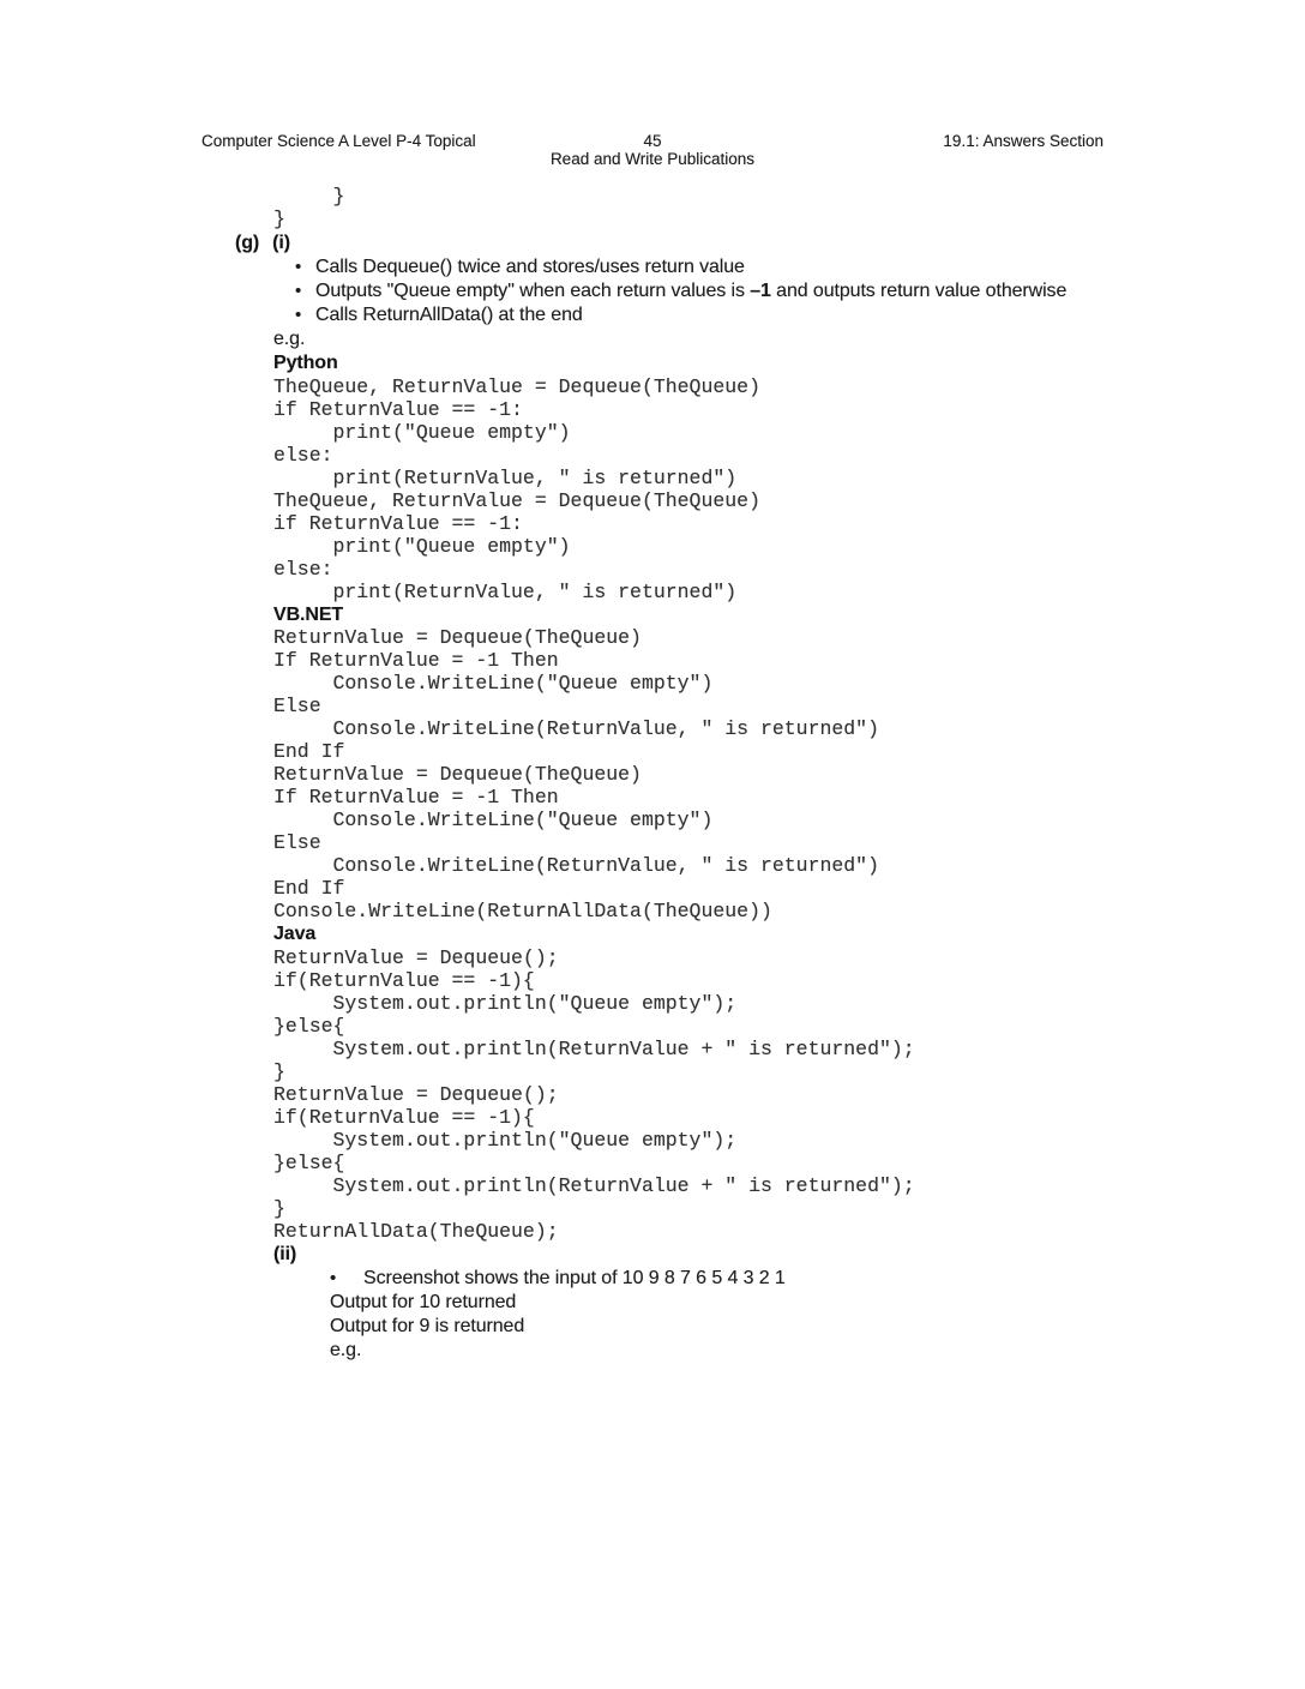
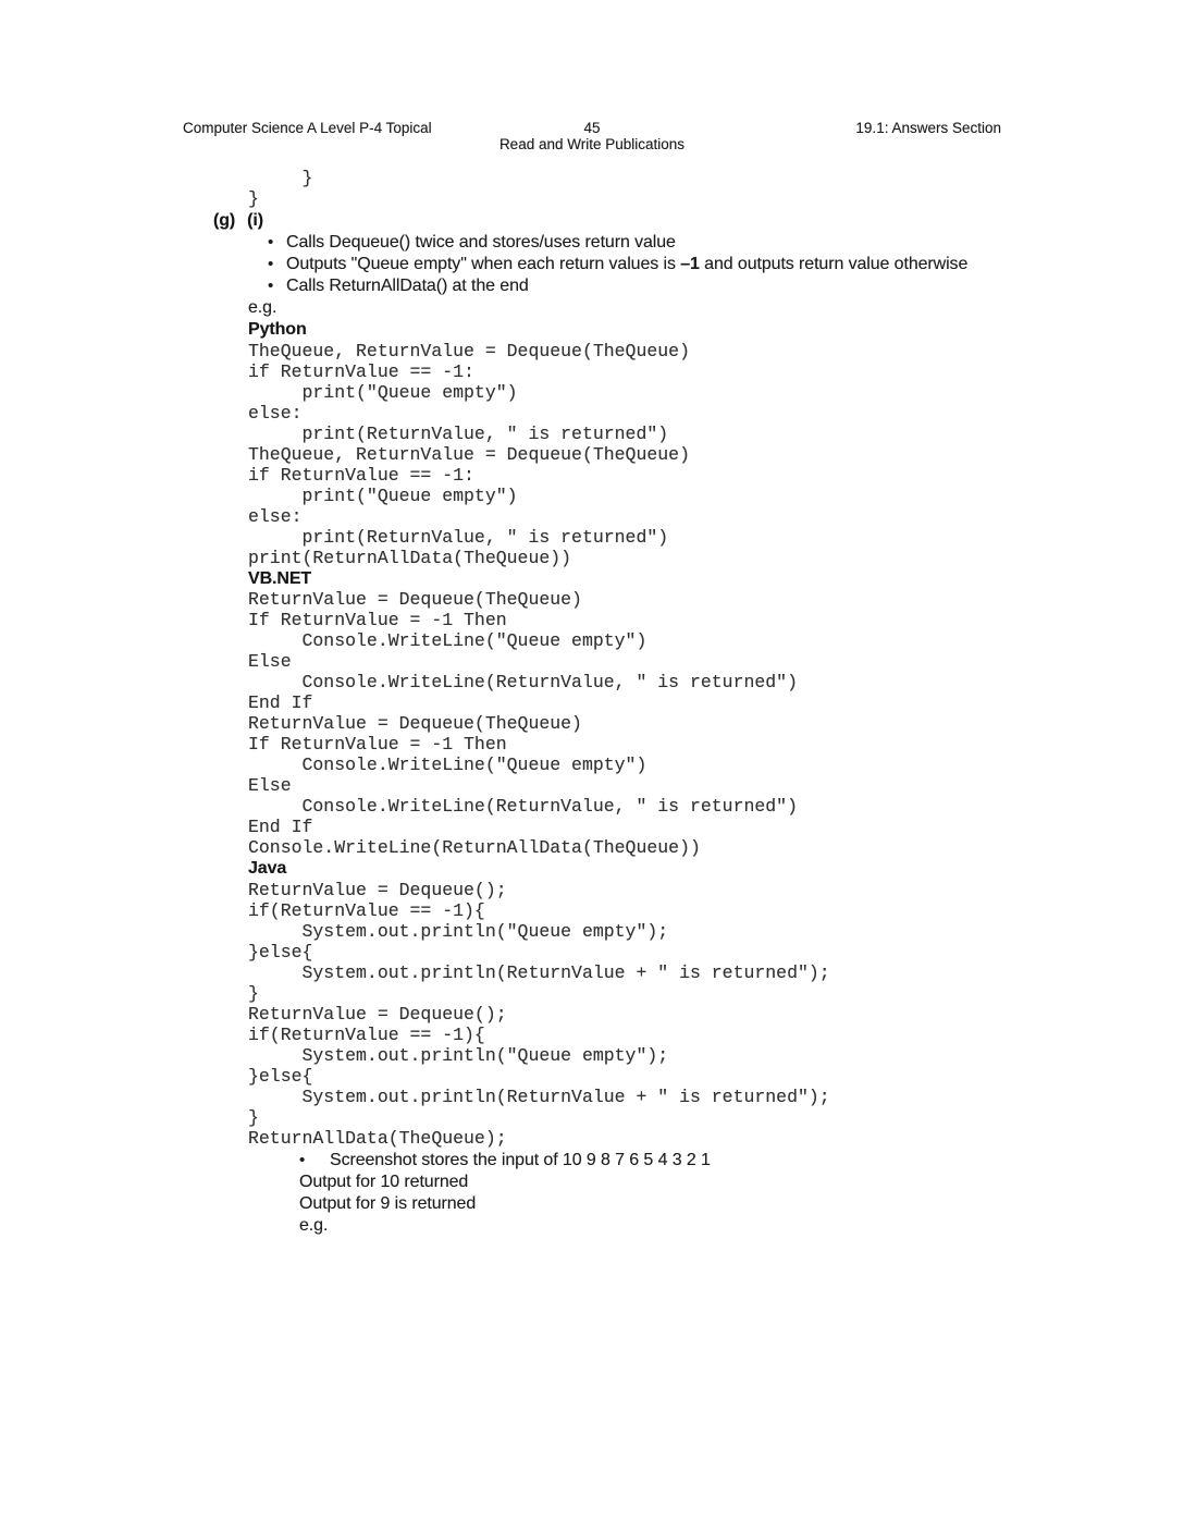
  Computer Science A Level P-4 Topical
  45
  Read and Write Publications
  19.1: Answers Section
  }
  }
  (g) (i)
  •
  Calls Dequeue() twice and stores/uses return value
  •
  Outputs "Queue empty" when each return values is –1 and outputs return value otherwise
  •
  Calls ReturnAllData() at the end
  e.g.
  Python
  TheQueue, ReturnValue = Dequeue(TheQueue)
  if ReturnValue == -1:
  print("Queue empty")
  else:
  print(ReturnValue, " is returned")
  TheQueue, ReturnValue = Dequeue(TheQueue)
  if ReturnValue == -1:
  print("Queue empty")
  else:
  print(ReturnValue, " is returned")
+ print(ReturnAllData(TheQueue))
  VB.NET
  ReturnValue = Dequeue(TheQueue)
  If ReturnValue = -1 Then
  Console.WriteLine("Queue empty")
  Else
  Console.WriteLine(ReturnValue, " is returned")
  End If
  ReturnValue = Dequeue(TheQueue)
  If ReturnValue = -1 Then
  Console.WriteLine("Queue empty")
  Else
  Console.WriteLine(ReturnValue, " is returned")
  End If
  Console.WriteLine(ReturnAllData(TheQueue))
  Java
  ReturnValue = Dequeue();
  if(ReturnValue == -1){
  System.out.println("Queue empty");
  }else{
  System.out.println(ReturnValue + " is returned");
  }
  ReturnValue = Dequeue();
  if(ReturnValue == -1){
  System.out.println("Queue empty");
  }else{
  System.out.println(ReturnValue + " is returned");
  }
  ReturnAllData(TheQueue);
- (ii)
  •
- Screenshot shows the input of 10 9 8 7 6 5 4 3 2 1
+ Screenshot stores the input of 10 9 8 7 6 5 4 3 2 1
  Output for 10 returned
  Output for 9 is returned
  e.g.
